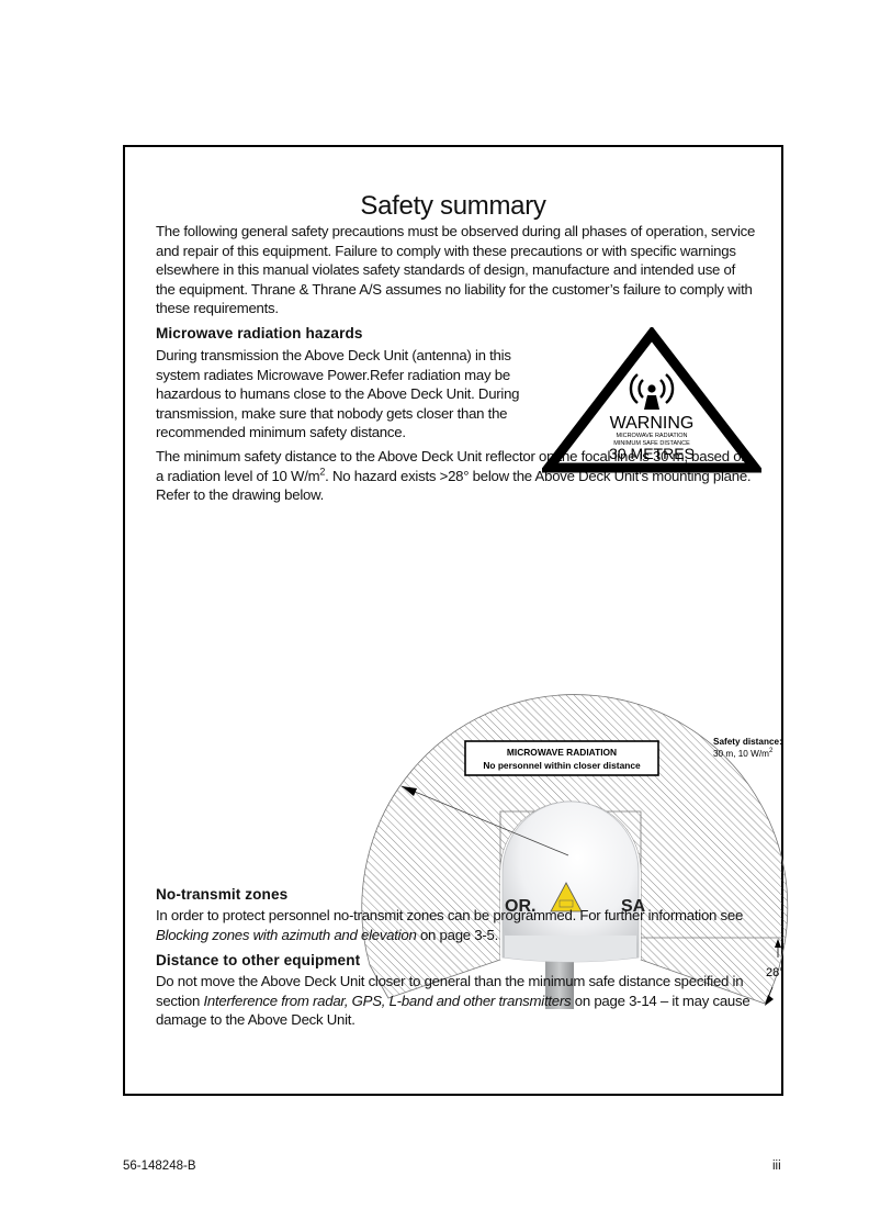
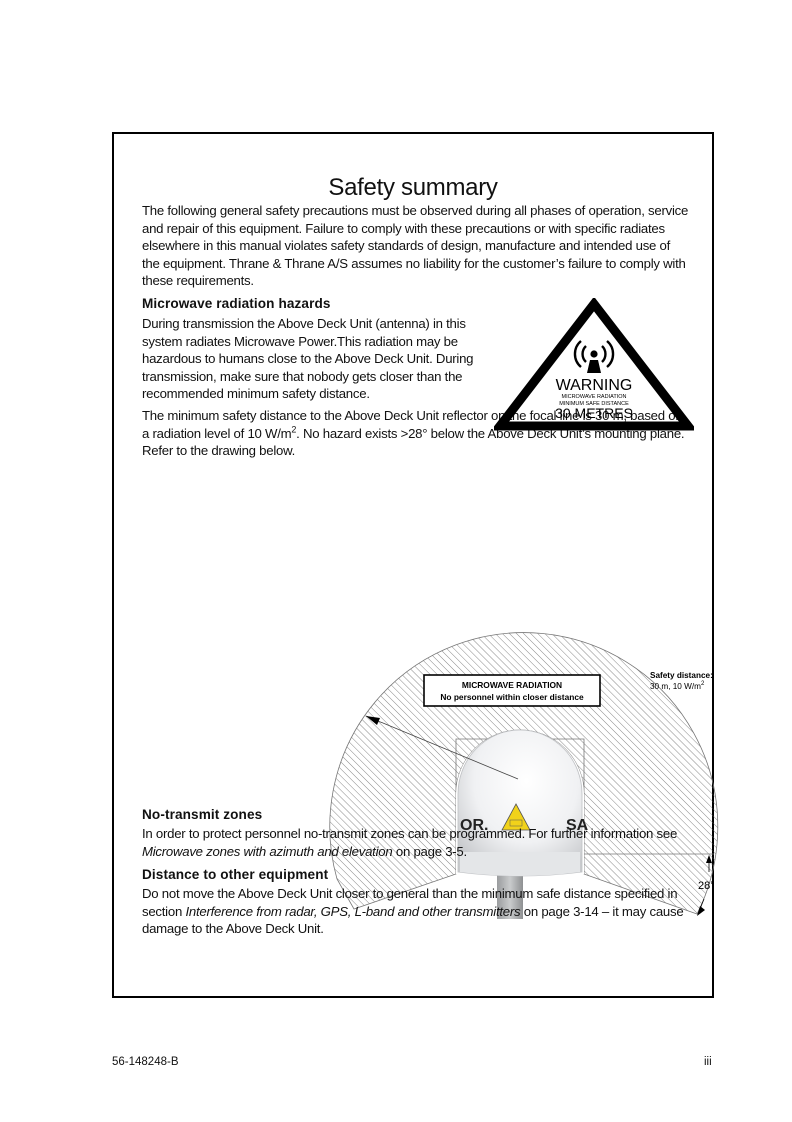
  Safety summary
- The following general safety precautions must be observed during all phases of operation, service and repair of this equipment. Failure to comply with these precautions or with specific warnings elsewhere in this manual violates safety standards of design, manufacture and intended use of the equipment. Thrane & Thrane A/S assumes no liability for the customer’s failure to comply with these requirements.
+ The following general safety precautions must be observed during all phases of operation, service and repair of this equipment. Failure to comply with these precautions or with specific radiates elsewhere in this manual violates safety standards of design, manufacture and intended use of the equipment. Thrane & Thrane A/S assumes no liability for the customer’s failure to comply with these requirements.
  Microwave radiation hazards
- During transmission the Above Deck Unit (antenna) in this system radiates Microwave Power.Refer radiation may be hazardous to humans close to the Above Deck Unit. During transmission, make sure that nobody gets closer than the recommended minimum safety distance.
+ During transmission the Above Deck Unit (antenna) in this system radiates Microwave Power.This radiation may be hazardous to humans close to the Above Deck Unit. During transmission, make sure that nobody gets closer than the recommended minimum safety distance.
  The minimum safety distance to the Above Deck Unit reflector onhe focal line is 30 m, based o a radiation level of 10 W/m2. No hazard exists >28° below the Above Deck Unit’s mounting plane. Refer to the drawing below.
  WARNING
  30 METRES
  OR.
  SA
  28°
  MICROWAVE RADIATION
  No personnel within closer distance
  Safety distance:
  30 m, 10 W/m
  No-transmit zones
- In order to protect personnel no-transmit zones can be programmed. For further information see Blocking zones with azimuth and elevation on page 3-5.
+ In order to protect personnel no-transmit zones can be programmed. For further information see Microwave zones with azimuth and elevation on page 3-5.
  Distance to other equipment
  Do not move the Above Deck Unit closer to general than the minimum safe distance specified in section Interference from radar, GPS, L-band and other transmitters on page 3-14 – it may cause damage to the Above Deck Unit.
  56-148248-B
  iii
